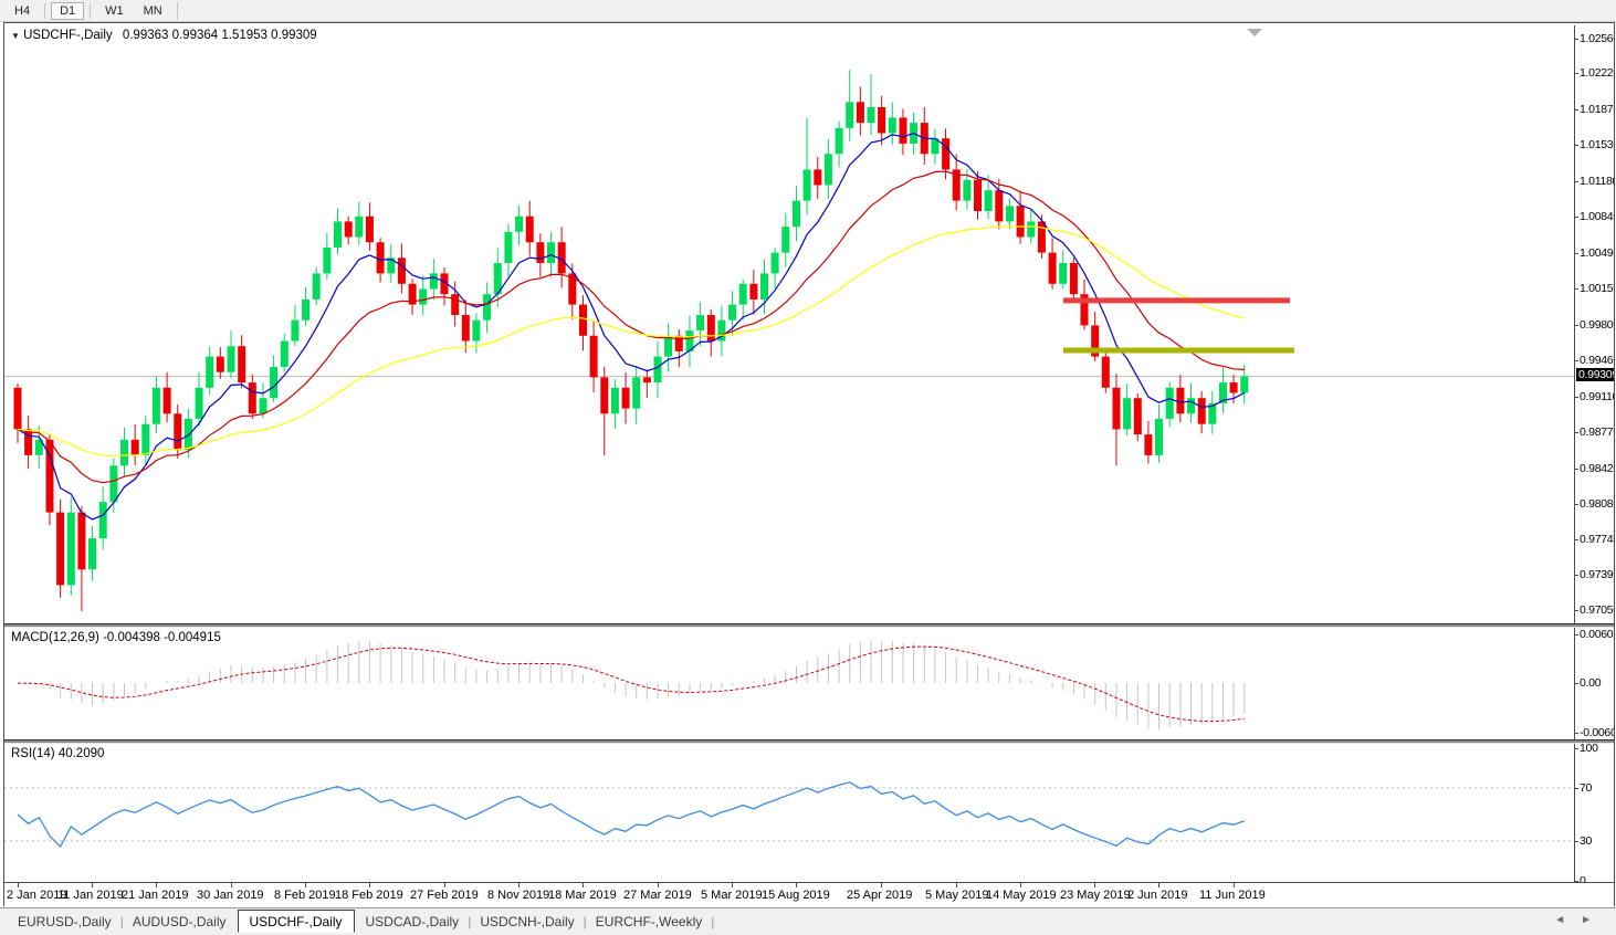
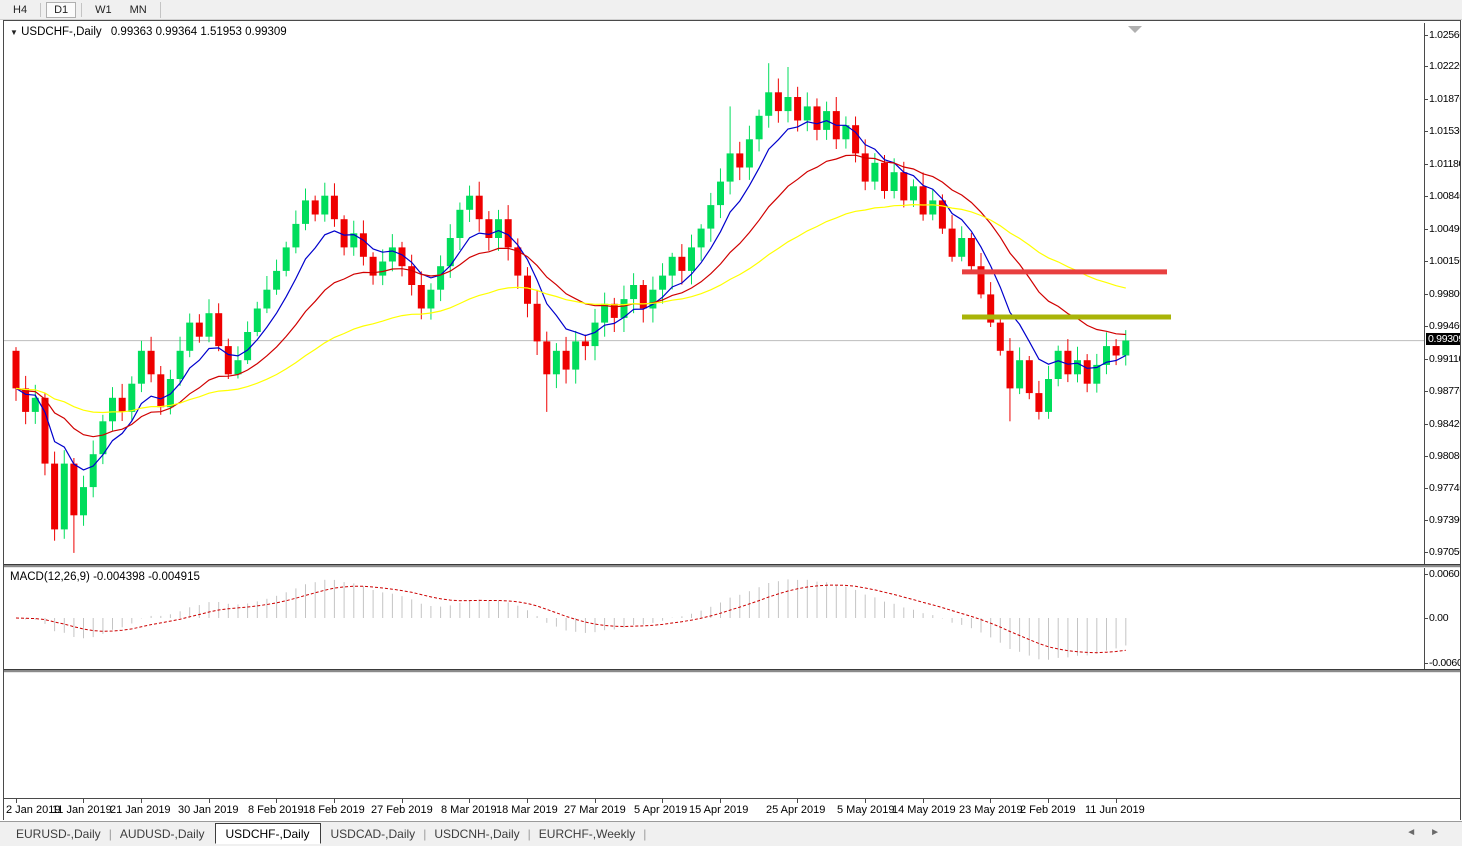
  H4
  D1
  W1
  MN
  ▼ USDCHF-,Daily 0.99363 0.99364 1.51953 0.99309
  1.0256
  1.0222
  1.0187
  1.0153
  1.0118
  1.0084
  1.0049
  1.0015
  0.9980
  0.9946
  0.9911
  0.9877
  0.9842
  0.9808
  0.9774
  0.9739
  0.9705
  0.9930
  MACD(12,26,9) -0.004398 -0.004915
  0.0060
  0.00
  -0.0060
- RSI(14) 40.2090
- 100
- 70
- 30
- 0
  2 Jan 2019
  11 Jan 2019
  21 Jan 2019
  30 Jan 2019
  8 Feb 2019
  18 Feb 2019
  27 Feb 2019
- 8 Nov 2019
+ 8 Mar 2019
  18 Mar 2019
  27 Mar 2019
- 5 Mar 2019
+ 5 Apr 2019
- 15 Aug 2019
+ 15 Apr 2019
  25 Apr 2019
  5 May 2019
  14 May 2019
  23 May 2019
- 2 Jun 2019
+ 2 Feb 2019
  11 Jun 2019
  EURUSD-,Daily
  |
  AUDUSD-,Daily
  USDCHF-,Daily
  USDCAD-,Daily
  |
  USDCNH-,Daily
  |
  EURCHF-,Weekly
  |
  ◄►
